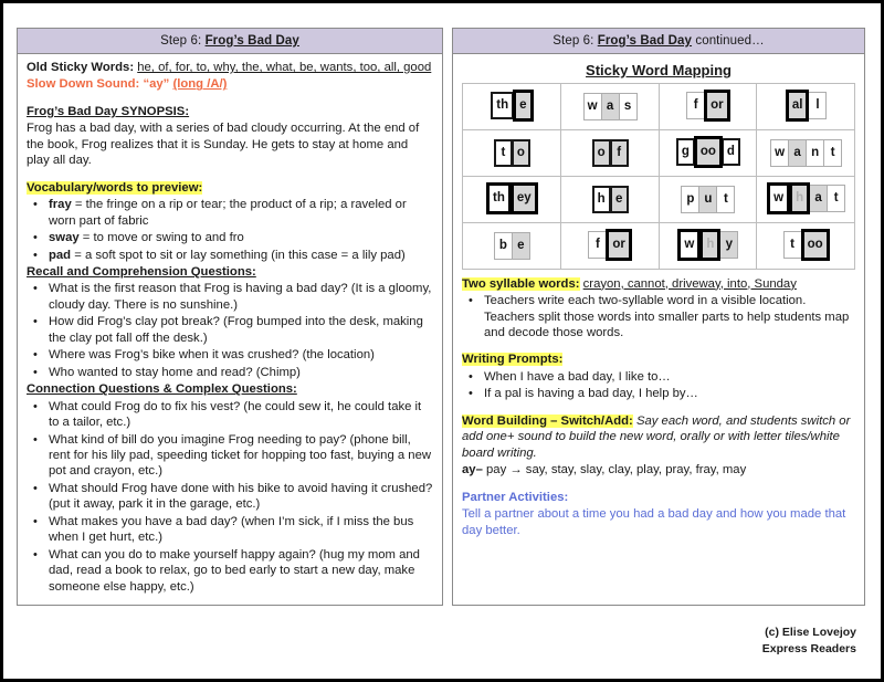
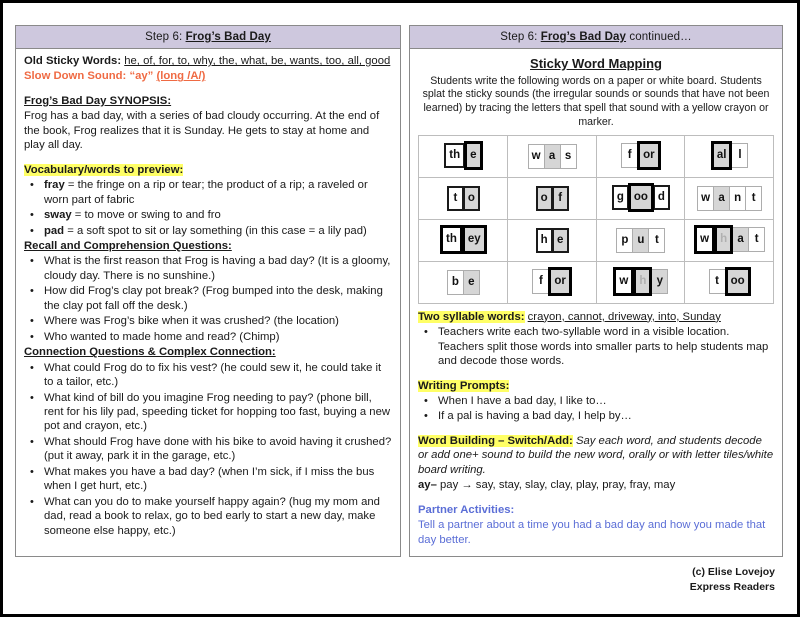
  Step 6: Frog’s Bad Day
  Old Sticky Words: he, of, for, to, why, the, what, be, wants, too, all, good
  Slow Down Sound: “ay” (long /A/)
  Frog’s Bad Day SYNOPSIS:
  Frog has a bad day, with a series of bad cloudy occurring. At the end of the book, Frog realizes that it is Sunday. He gets to stay at home and play all day.
  Vocabulary/words to preview:
  fray = the fringe on a rip or tear; the product of a rip; a raveled or worn part of fabric
  sway = to move or swing to and fro
  pad = a soft spot to sit or lay something (in this case = a lily pad)
  Recall and Comprehension Questions:
  What is the first reason that Frog is having a bad day? (It is a gloomy, cloudy day. There is no sunshine.)
  How did Frog’s clay pot break? (Frog bumped into the desk, making the clay pot fall off the desk.)
  Where was Frog’s bike when it was crushed? (the location)
- Who wanted to stay home and read? (Chimp)
+ Who wanted to made home and read? (Chimp)
- Connection Questions & Complex Questions:
+ Connection Questions & Complex Connection:
  What could Frog do to fix his vest? (he could sew it, he could take it to a tailor, etc.)
  What kind of bill do you imagine Frog needing to pay? (phone bill, rent for his lily pad, speeding ticket for hopping too fast, buying a new pot and crayon, etc.)
  What should Frog have done with his bike to avoid having it crushed? (put it away, park it in the garage, etc.)
  What makes you have a bad day? (when I’m sick, if I miss the bus when I get hurt, etc.)
  What can you do to make yourself happy again? (hug my mom and dad, read a book to relax, go to bed early to start a new day, make someone else happy, etc.)
  Step 6: Frog’s Bad Day continued…
  Sticky Word Mapping
+ Students write the following words on a paper or white board. Students splat the sticky sounds (the irregular sounds or sounds that have not been learned) by tracing the letters that spell that sound with a yellow crayon or marker.
  th e	w a s	f or	al l
  t o	o f	g oo d	w a n t
  th ey	h e	p u t	w h a t
  b e	f or	w h y	t oo
  Two syllable words: crayon, cannot, driveway, into, Sunday
  Teachers write each two-syllable word in a visible location. Teachers split those words into smaller parts to help students map and decode those words.
  Writing Prompts:
  When I have a bad day, I like to…
  If a pal is having a bad day, I help by…
- Word Building – Switch/Add: Say each word, and students switch or add one+ sound to build the new word, orally or with letter tiles/white board writing.
+ Word Building – Switch/Add: Say each word, and students decode or add one+ sound to build the new word, orally or with letter tiles/white board writing.
  ay– pay → say, stay, slay, clay, play, pray, fray, may
  Partner Activities:
  Tell a partner about a time you had a bad day and how you made that day better.
  (c) Elise Lovejoy
  Express Readers
